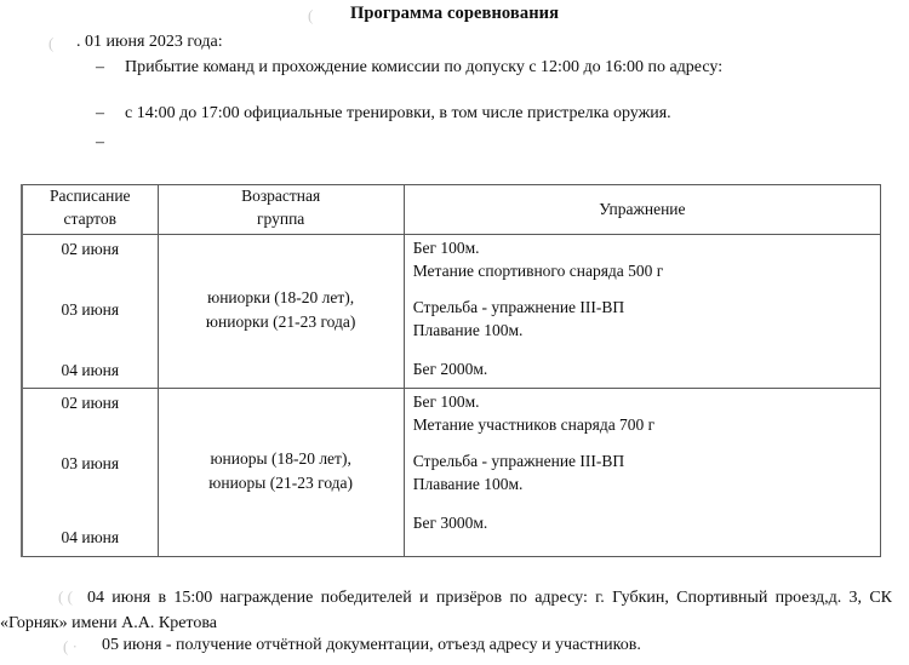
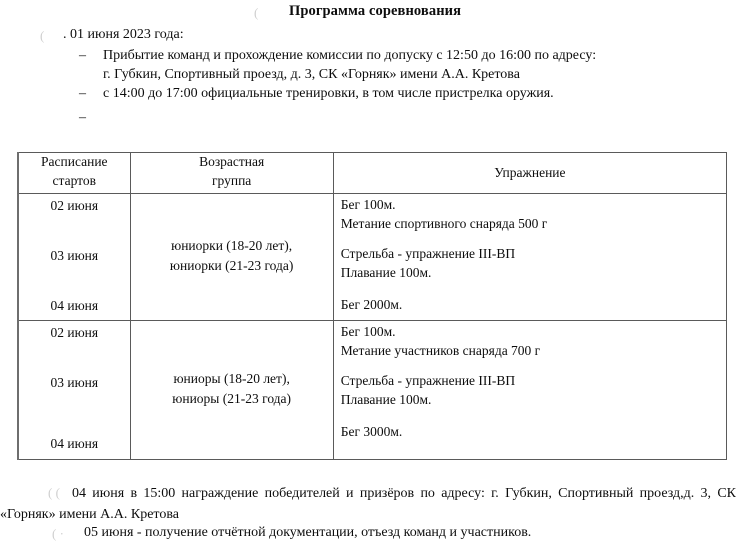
  Программа соревнования
  (
  (
  . 01 июня 2023 года:
  –
- Прибытие команд и прохождение комиссии по допуску с 12:00 до 16:00 по адресу:
+ Прибытие команд и прохождение комиссии по допуску с 12:50 до 16:00 по адресу:
+ г. Губкин, Спортивный проезд, д. 3, СК «Горняк» имени А.А. Кретова
  –
  с 14:00 до 17:00 официальные тренировки, в том числе пристрелка оружия.
  –
  Расписание стартов	Возрастная группа	Упражнение
  02 июня 03 июня 04 июня	юниорки (18-20 лет), юниорки (21-23 года)	Бег 100м. Метание спортивного снаряда 500 г Стрельба - упражнение III-ВП Плавание 100м. Бег 2000м.
  02 июня 03 июня 04 июня	юниоры (18-20 лет), юниоры (21-23 года)	Бег 100м. Метание участников снаряда 700 г Стрельба - упражнение III-ВП Плавание 100м. Бег 3000м.
  ( (
  04 июня в 15:00 награждение победителей и призёров по адресу: г. Губкин, Спортивный проезд,д. 3, СК «Горняк» имени А.А. Кретова
  ( ·
- 05 июня - получение отчётной документации, отъезд адресу и участников.
+ 05 июня - получение отчётной документации, отъезд команд и участников.
